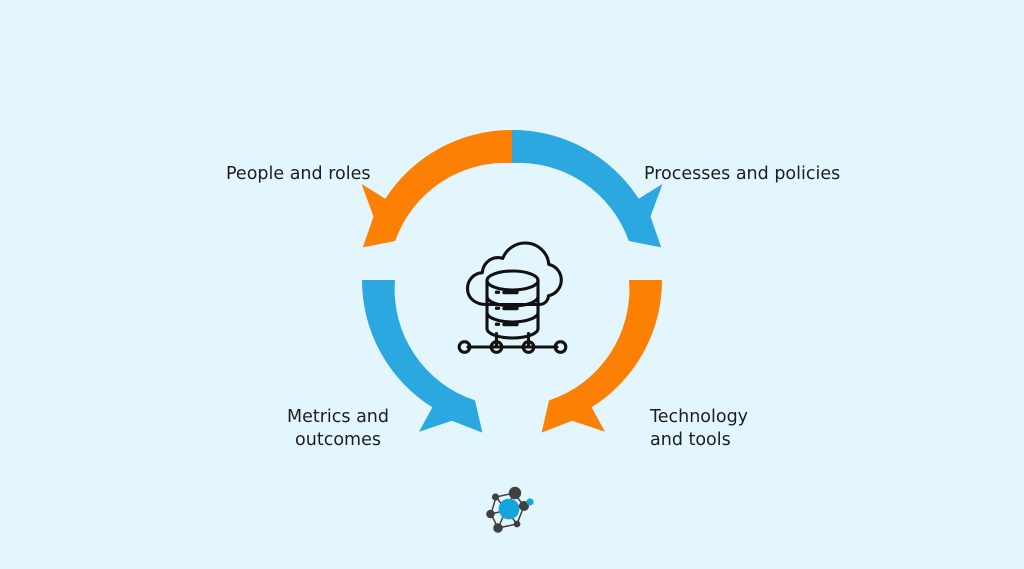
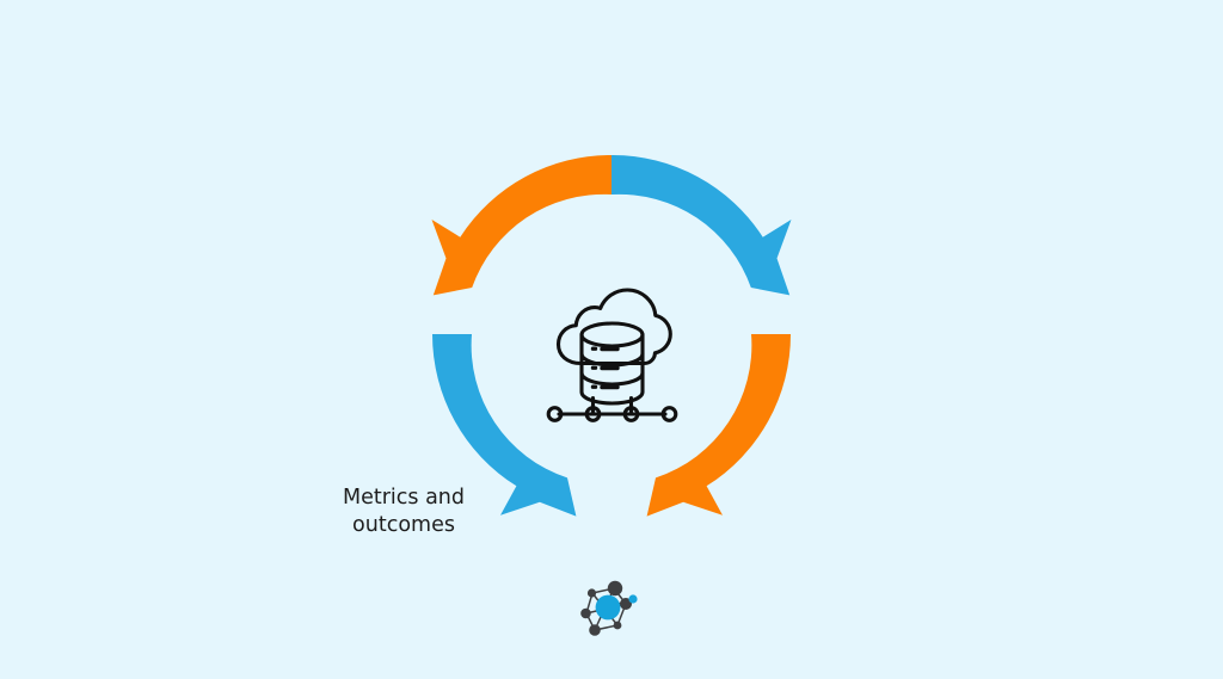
- People and roles
- Processes and policies
- Technology
- and tools
  Metrics and
  outcomes
